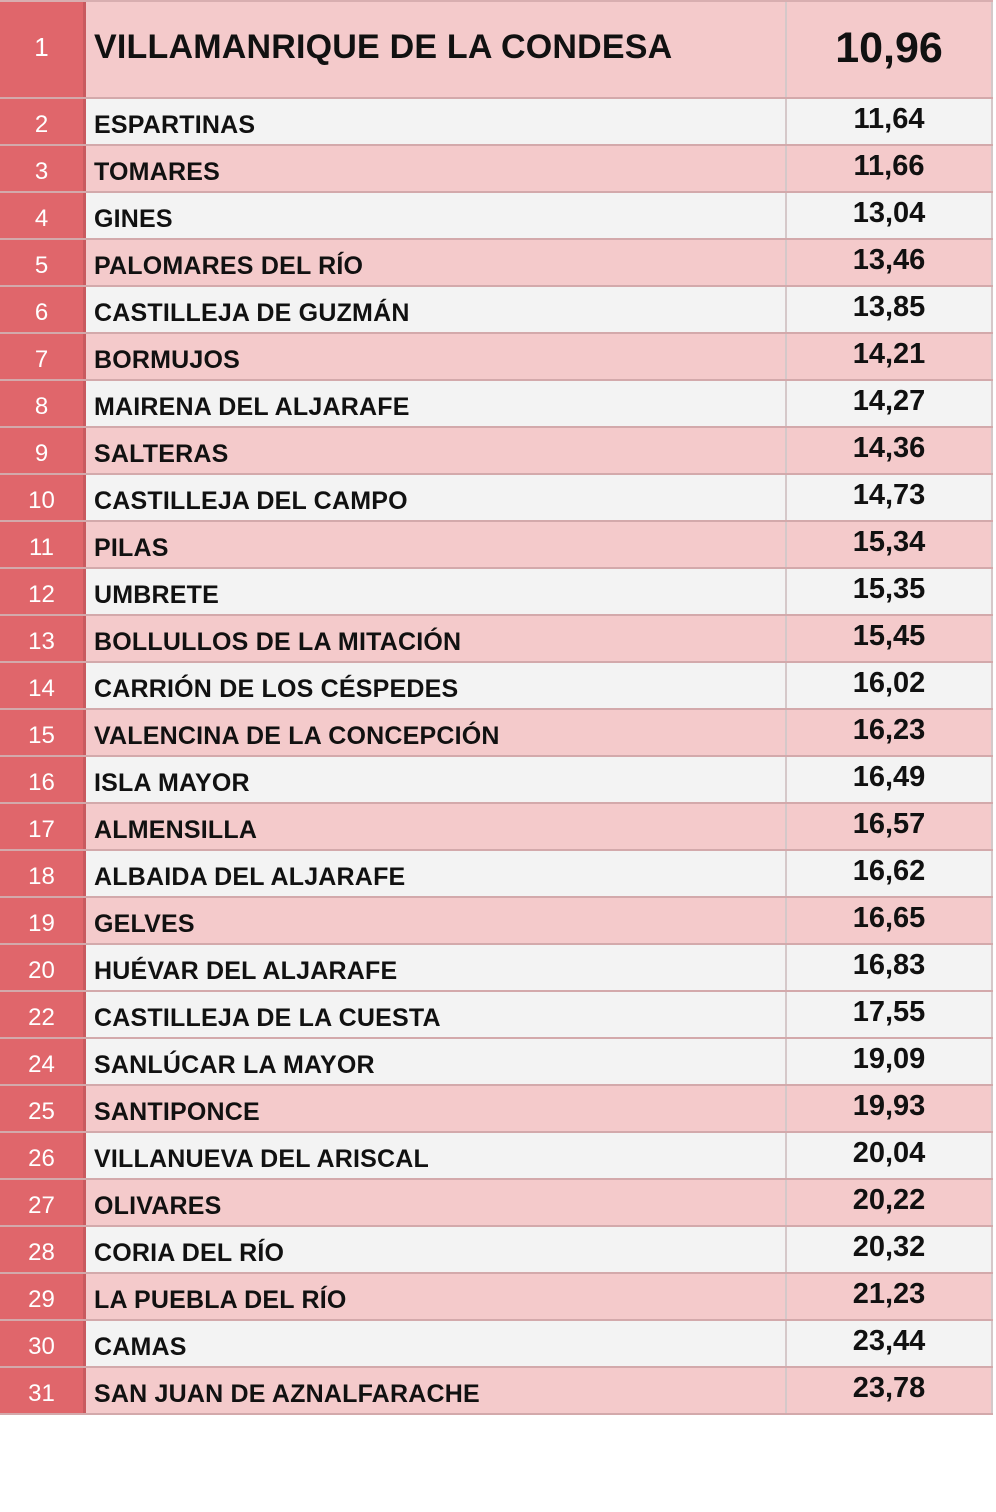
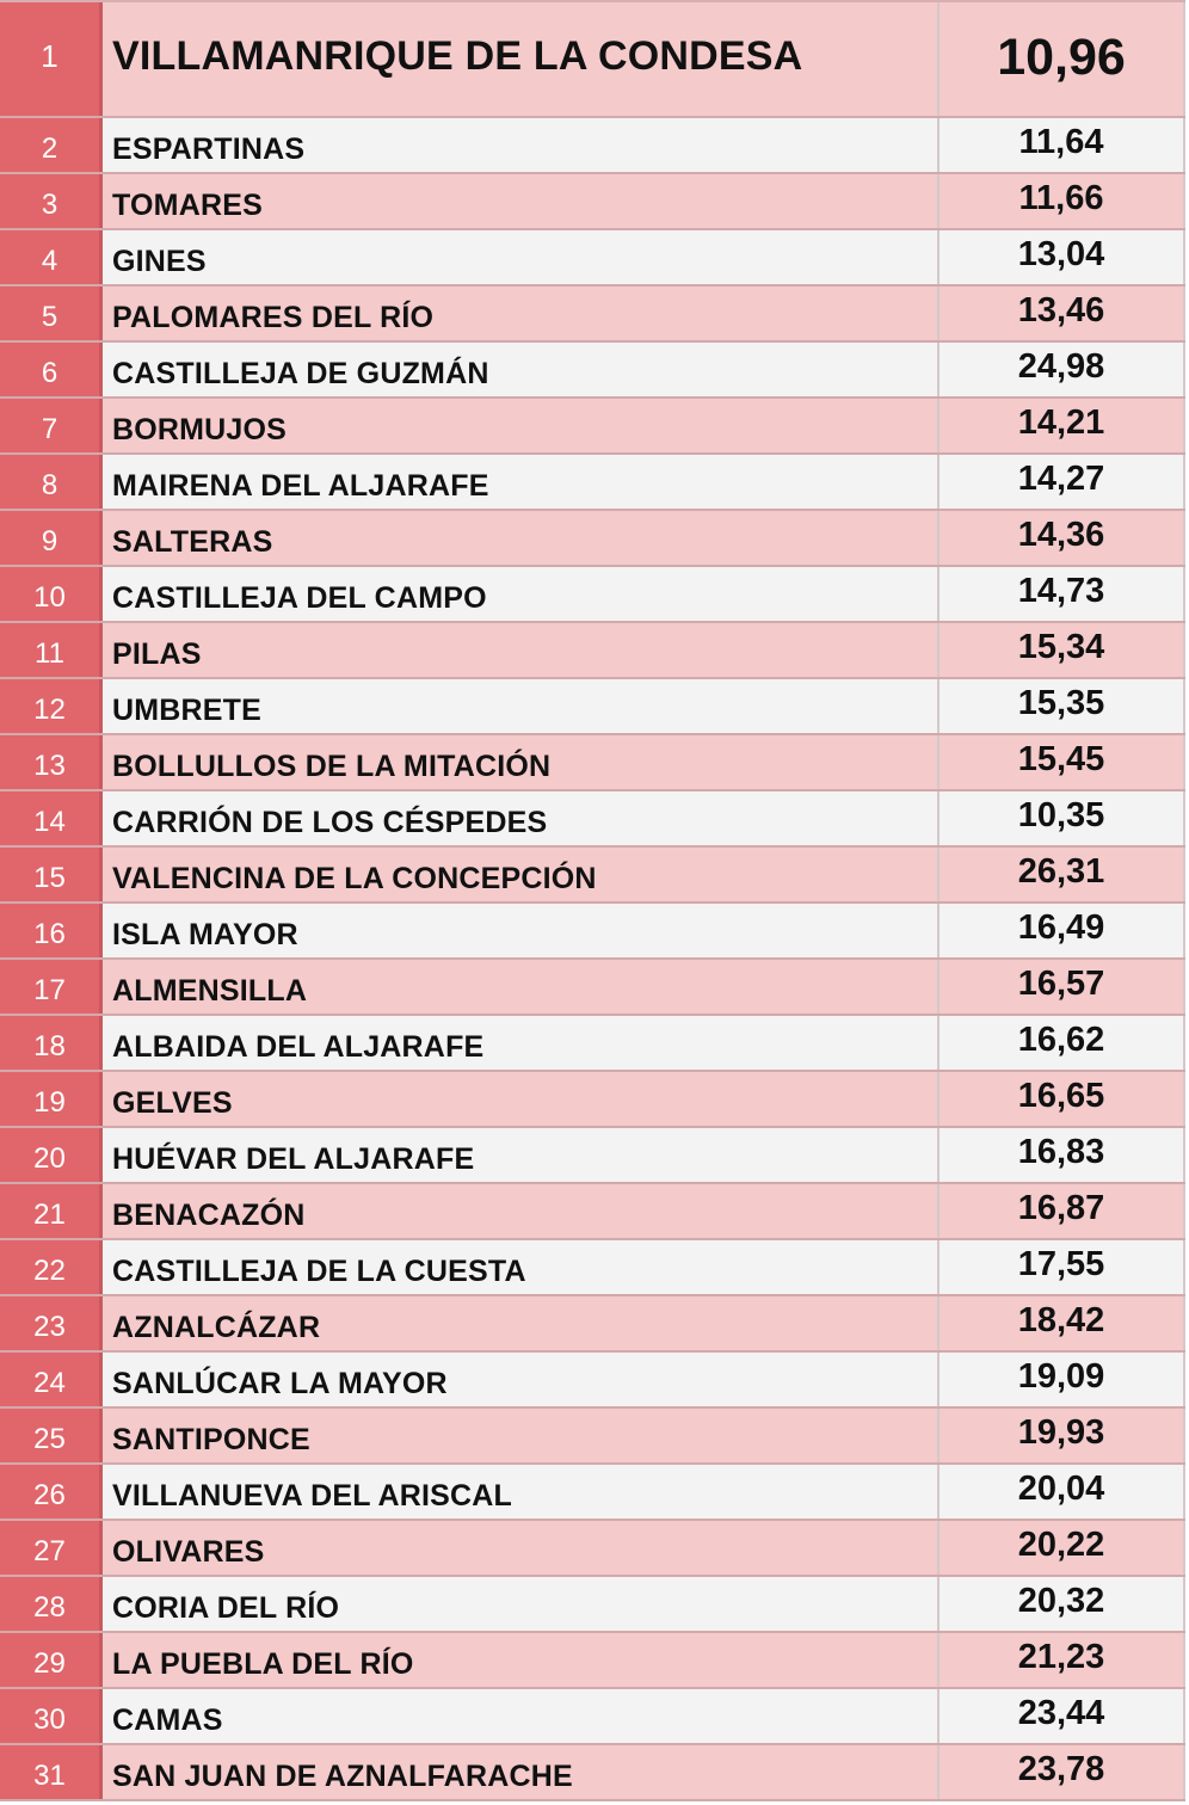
  1
  VILLAMANRIQUE DE LA CONDESA
  10,96
  2
  ESPARTINAS
  11,64
  3
  TOMARES
  11,66
  4
  GINES
  13,04
  5
  PALOMARES DEL RÍO
  13,46
  6
  CASTILLEJA DE GUZMÁN
- 13,85
+ 24,98
  7
  BORMUJOS
  14,21
  8
  MAIRENA DEL ALJARAFE
  14,27
  9
  SALTERAS
  14,36
  10
  CASTILLEJA DEL CAMPO
  14,73
  11
  PILAS
  15,34
  12
  UMBRETE
  15,35
  13
  BOLLULLOS DE LA MITACIÓN
  15,45
  14
  CARRIÓN DE LOS CÉSPEDES
- 16,02
+ 10,35
  15
  VALENCINA DE LA CONCEPCIÓN
- 16,23
+ 26,31
  16
  ISLA MAYOR
  16,49
  17
  ALMENSILLA
  16,57
  18
  ALBAIDA DEL ALJARAFE
  16,62
  19
  GELVES
  16,65
  20
  HUÉVAR DEL ALJARAFE
  16,83
+ 21
+ BENACAZÓN
+ 16,87
  22
  CASTILLEJA DE LA CUESTA
  17,55
+ 23
+ AZNALCÁZAR
+ 18,42
  24
  SANLÚCAR LA MAYOR
  19,09
  25
  SANTIPONCE
  19,93
  26
  VILLANUEVA DEL ARISCAL
  20,04
  27
  OLIVARES
  20,22
  28
  CORIA DEL RÍO
  20,32
  29
  LA PUEBLA DEL RÍO
  21,23
  30
  CAMAS
  23,44
  31
  SAN JUAN DE AZNALFARACHE
  23,78
